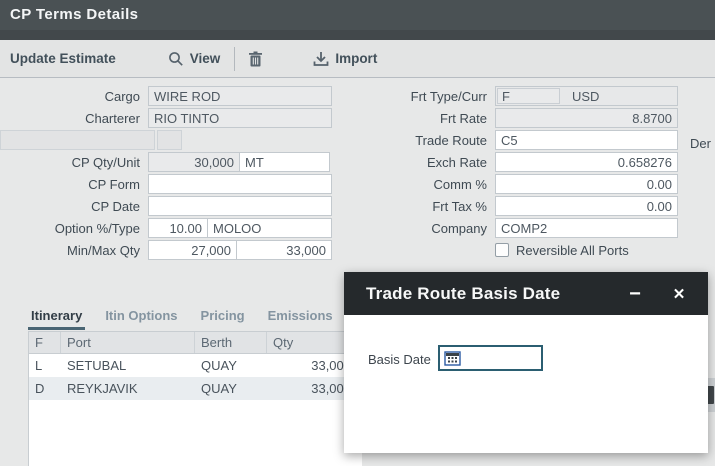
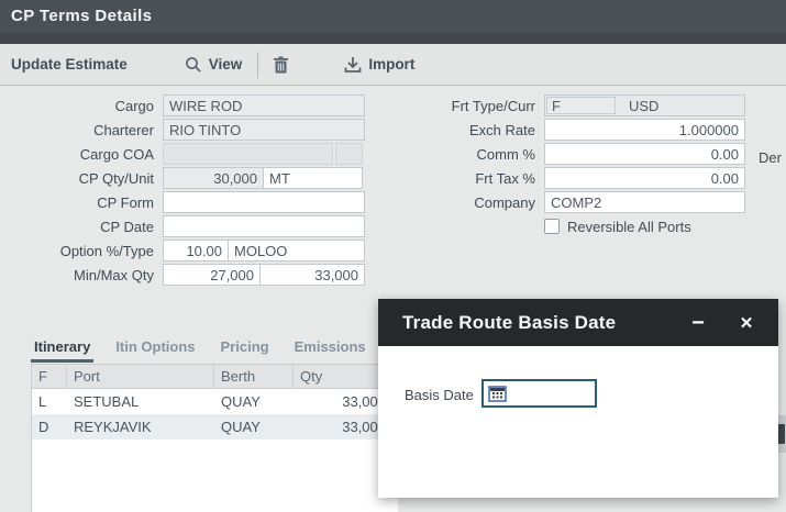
  CP Terms Details
  Update Estimate
  View
  Import
  Cargo
  WIRE ROD
  Charterer
  RIO TINTO
+ Cargo COA
  CP Qty/Unit
  30,000
  MT
  CP Form
  CP Date
  Option %/Type
  10.00
  MOLOO
  Min/Max Qty
  27,000
  33,000
  Frt Type/Curr
  F
  USD
- Frt Rate
- 8.8700
- Trade Route
- C5
  Exch Rate
- 0.658276
+ 1.000000
  Comm %
  0.00
  Frt Tax %
  0.00
  Company
  COMP2
  Reversible All Ports
  Der
  Itinerary
  Itin Options
  Pricing
  Emissions
  F
  Port
  Berth
  Qty
  L
  SETUBAL
  QUAY
  33,00
  D
  REYKJAVIK
  QUAY
  33,00
  Trade Route Basis Date
  −
  ✕
  Basis Date
